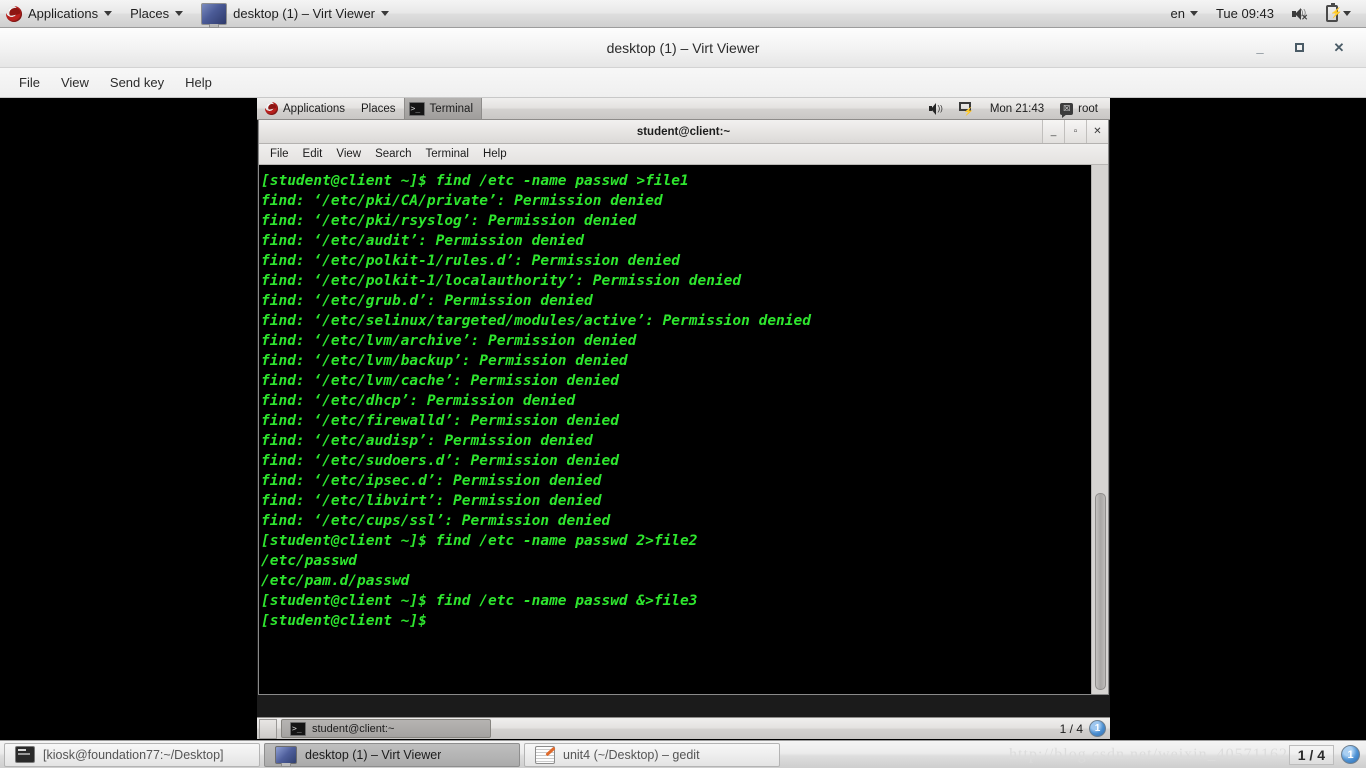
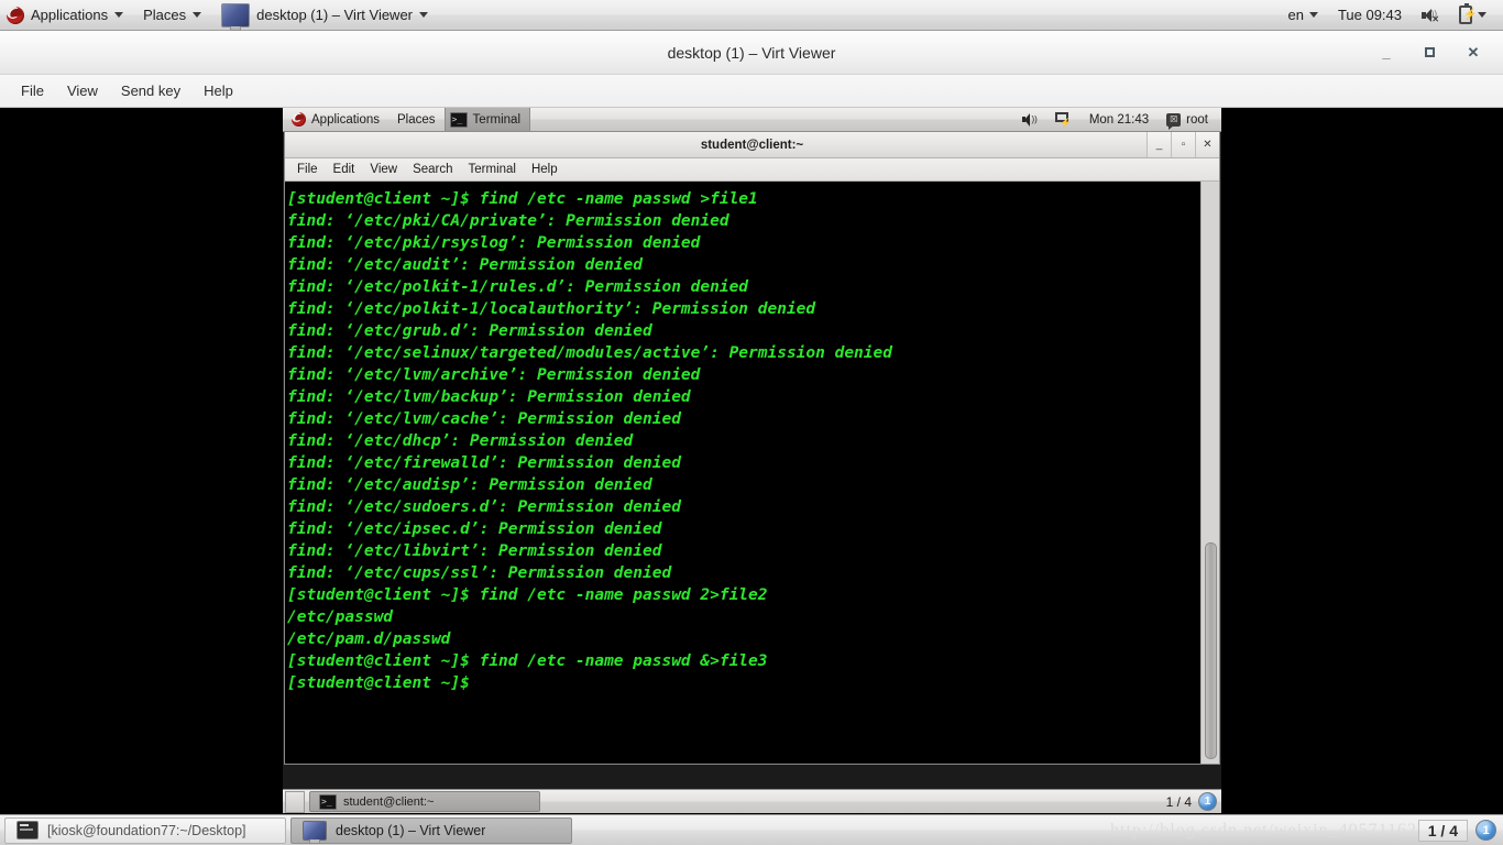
  Applications
  Places
  desktop (1) – Virt Viewer
  en
  Tue 09:43
  ))
  ✕
  ⚡
  desktop (1) – Virt Viewer
  _
  ✕
  File
  View
  Send key
  Help
  Applications
  Places
  Terminal
  ))
  ⚡
  Mon 21:43
  ☒
  root
  student@client:~
  _
  ▫
  ✕
  File
  Edit
  View
  Search
  Terminal
  Help
  [student@client ~]$ find /etc -name passwd >file1
  find: ‘/etc/pki/CA/private’: Permission denied
  find: ‘/etc/pki/rsyslog’: Permission denied
  find: ‘/etc/audit’: Permission denied
  find: ‘/etc/polkit-1/rules.d’: Permission denied
  find: ‘/etc/polkit-1/localauthority’: Permission denied
  find: ‘/etc/grub.d’: Permission denied
  find: ‘/etc/selinux/targeted/modules/active’: Permission denied
  find: ‘/etc/lvm/archive’: Permission denied
  find: ‘/etc/lvm/backup’: Permission denied
  find: ‘/etc/lvm/cache’: Permission denied
  find: ‘/etc/dhcp’: Permission denied
  find: ‘/etc/firewalld’: Permission denied
  find: ‘/etc/audisp’: Permission denied
  find: ‘/etc/sudoers.d’: Permission denied
  find: ‘/etc/ipsec.d’: Permission denied
  find: ‘/etc/libvirt’: Permission denied
  find: ‘/etc/cups/ssl’: Permission denied
  [student@client ~]$ find /etc -name passwd 2>file2
  /etc/passwd
  /etc/pam.d/passwd
  [student@client ~]$ find /etc -name passwd &>file3
  [student@client ~]$
  student@client:~
  1 / 4
  1
  [kiosk@foundation77:~/Desktop]
  desktop (1) – Virt Viewer
- unit4 (~/Desktop) – gedit
  http://blog.csdn.net/weixin_40571162
  1 / 4
  1
